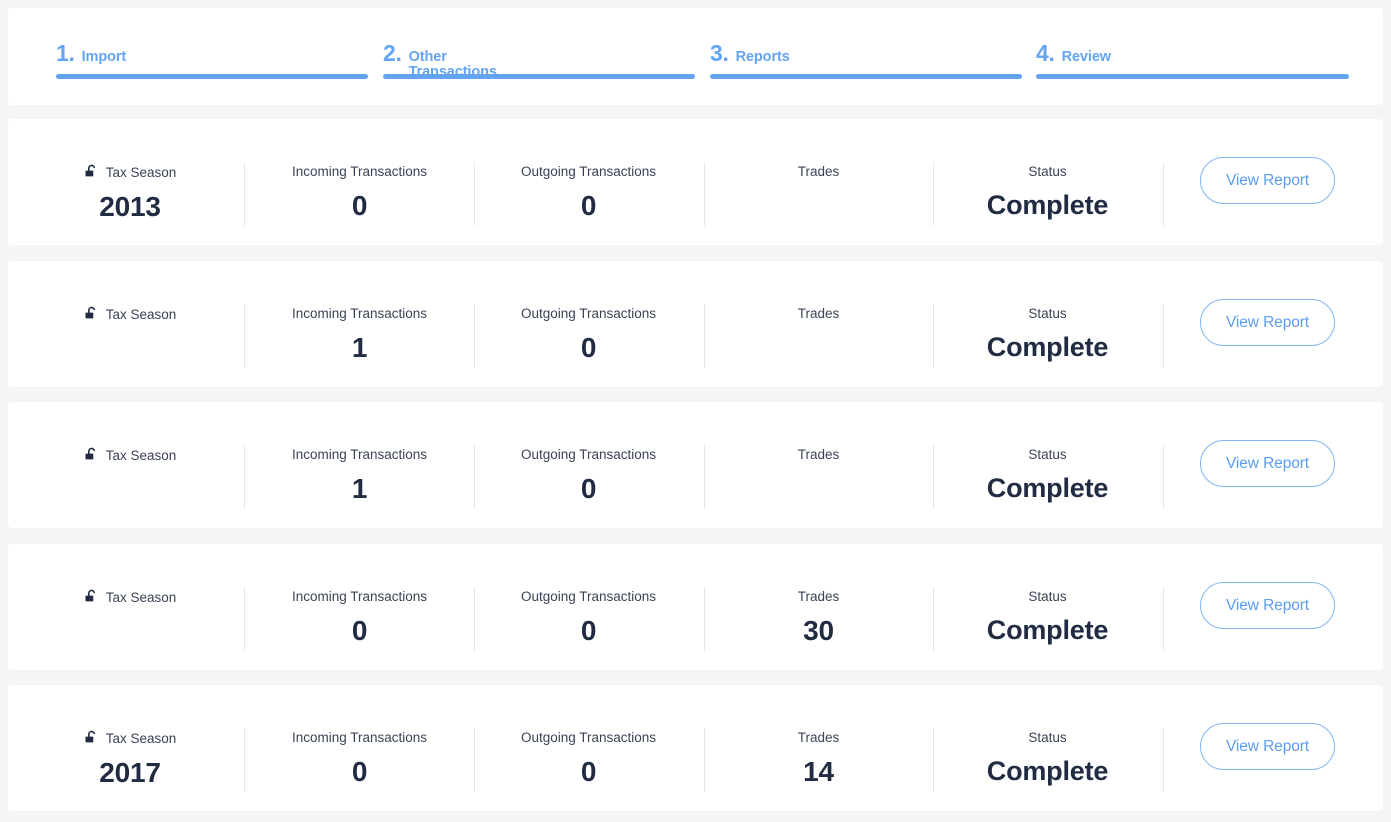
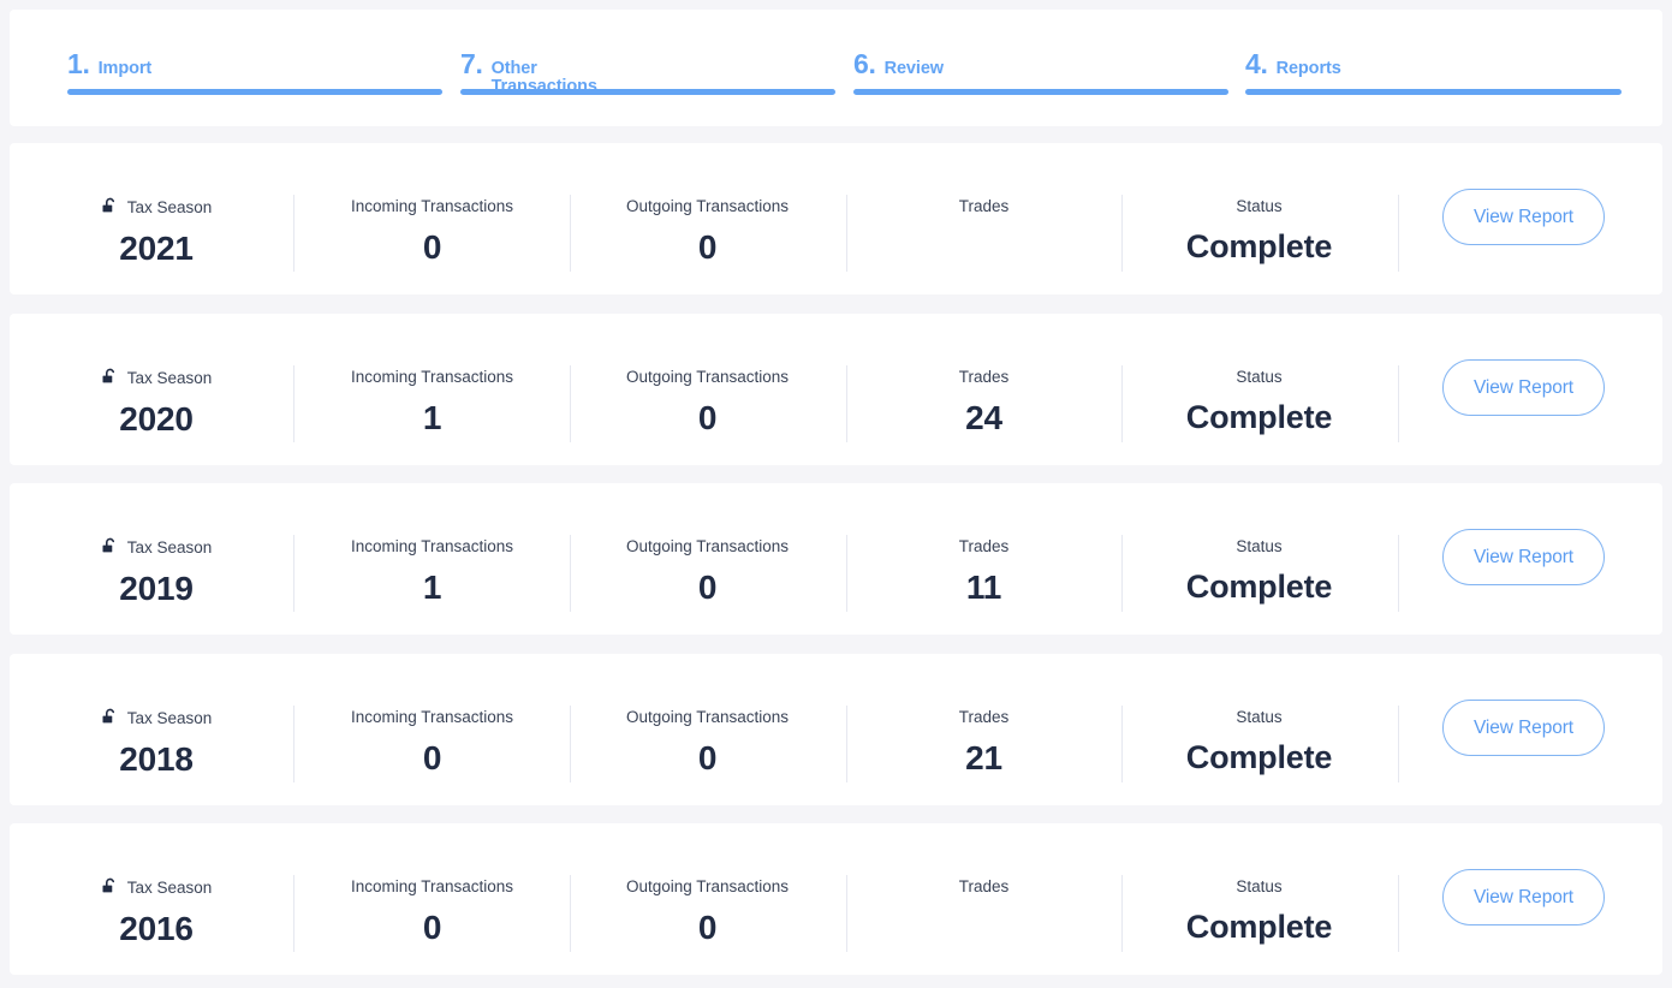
  1.
  Import
- 2.
+ 7.
  Other Transactions
- 3.
+ 6.
- Reports
+ Review
  4.
- Review
+ Reports
  Tax Season
- 2013
+ 2021
  Incoming Transactions
  0
  Outgoing Transactions
  0
  Trades
  Status
  Complete
  View Report
  Tax Season
+ 2020
  Incoming Transactions
  1
  Outgoing Transactions
  0
  Trades
+ 24
  Status
  Complete
  View Report
  Tax Season
+ 2019
  Incoming Transactions
  1
  Outgoing Transactions
  0
  Trades
+ 11
  Status
  Complete
  View Report
  Tax Season
+ 2018
  Incoming Transactions
  0
  Outgoing Transactions
  0
  Trades
- 30
+ 21
  Status
  Complete
  View Report
  Tax Season
- 2017
+ 2016
  Incoming Transactions
  0
  Outgoing Transactions
  0
  Trades
- 14
  Status
  Complete
  View Report
